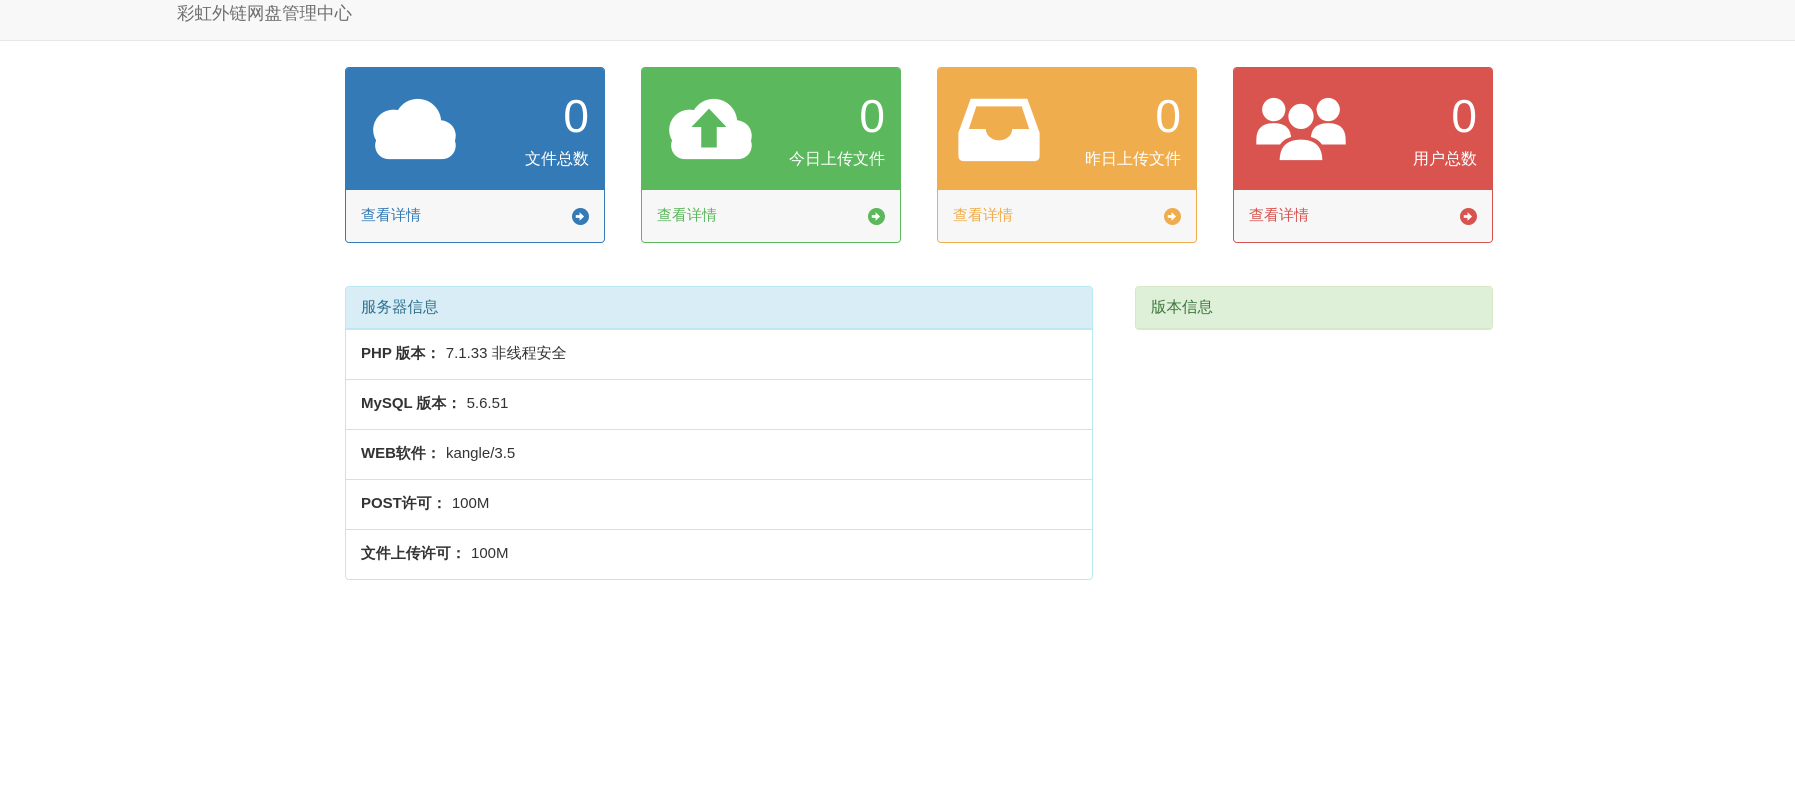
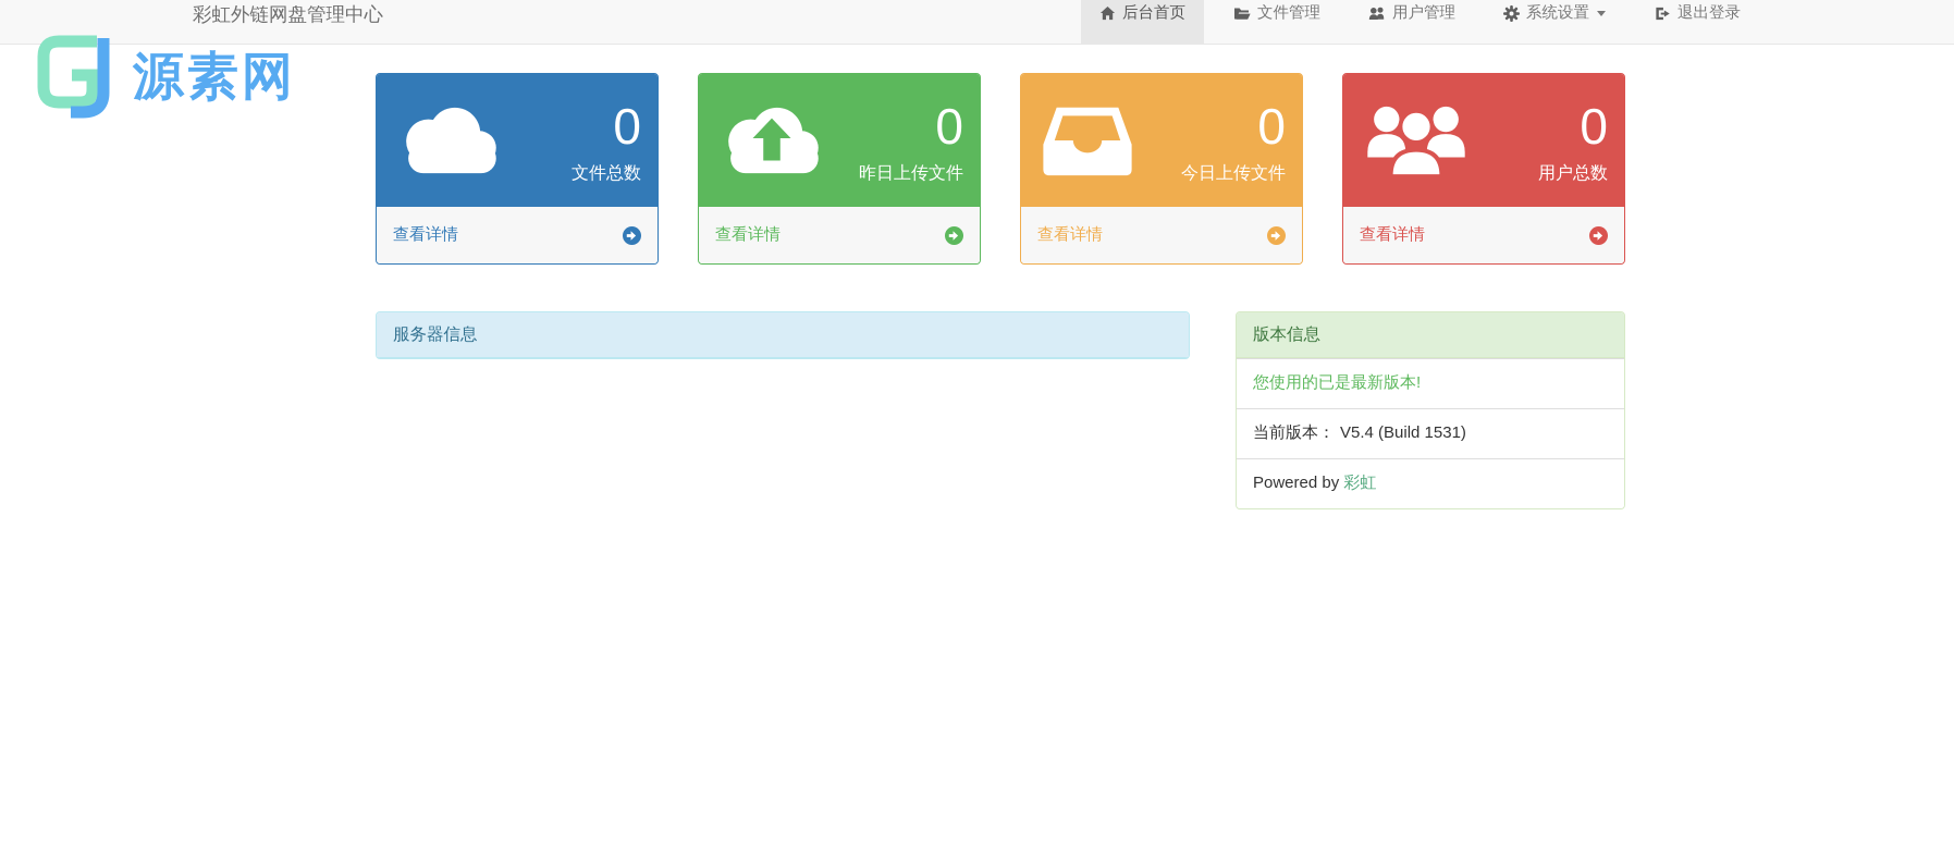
  彩虹外链网盘管理中心
+ 后台首页
+ 文件管理
+ 用户管理
+ 系统设置
+ 退出登录
+ 源素网
  0
  文件总数
  查看详情
  0
- 今日上传文件
+ 昨日上传文件
  查看详情
  0
- 昨日上传文件
+ 今日上传文件
  查看详情
  0
  用户总数
  查看详情
  服务器信息
- PHP 版本： 7.1.33 非线程安全
- MySQL 版本： 5.6.51
- WEB软件： kangle/3.5
- POST许可： 100M
- 文件上传许可： 100M
  版本信息
+ 您使用的已是最新版本!
+ 当前版本： V5.4 (Build 1531)
+ Powered by 彩虹
